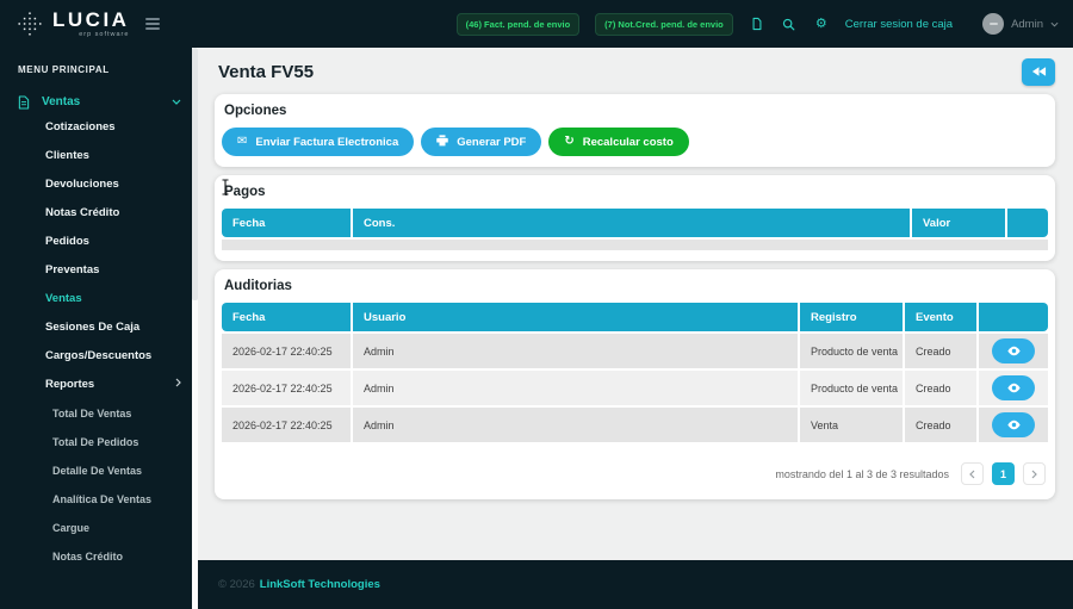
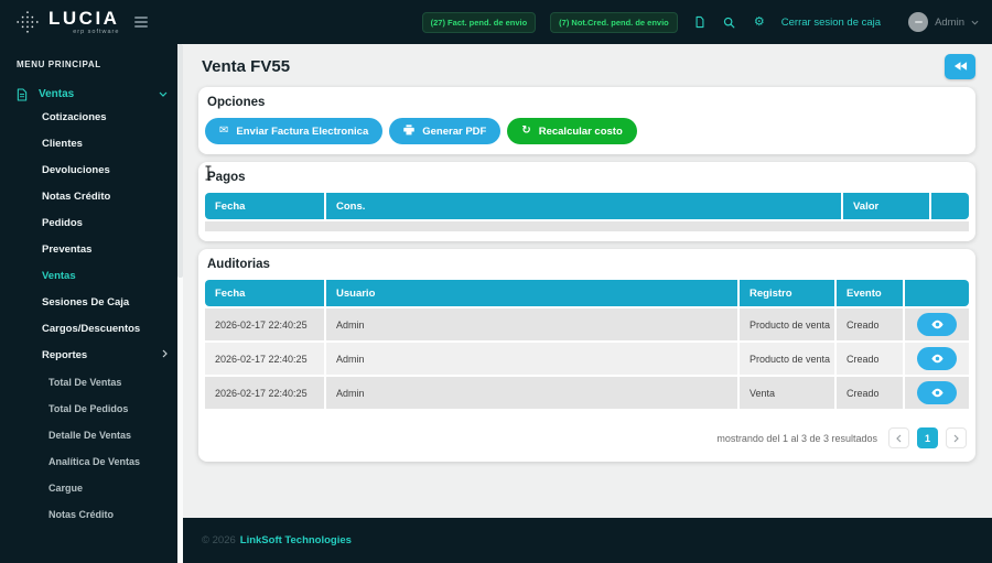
  LUCIA
- (46) Fact. pend. de envio
+ (27) Fact. pend. de envio
  (7) Not.Cred. pend. de envio
  ⚙
  Cerrar sesion de caja
  Admin
  MENU PRINCIPAL
  Ventas
  Cotizaciones
  Clientes
  Devoluciones
  Notas Crédito
  Pedidos
  Preventas
  Ventas
  Sesiones De Caja
  Cargos/Descuentos
  Reportes
  Total De Ventas
  Total De Pedidos
  Detalle De Ventas
  Analítica De Ventas
  Cargue
  Notas Crédito
  Venta FV55
  Opciones
  ✉
  Enviar Factura Electronica
  Generar PDF
  ↻
  Recalcular costo
  Pagos
  Fecha	Cons.	Valor
  Auditorias
  Fecha	Usuario	Registro	Evento
  2026-02-17 22:40:25	Admin	Producto de venta	Creado
  2026-02-17 22:40:25	Admin	Producto de venta	Creado
  2026-02-17 22:40:25	Admin	Venta	Creado
  mostrando del 1 al 3 de 3 resultados
  1
  © 2026
  LinkSoft Technologies
